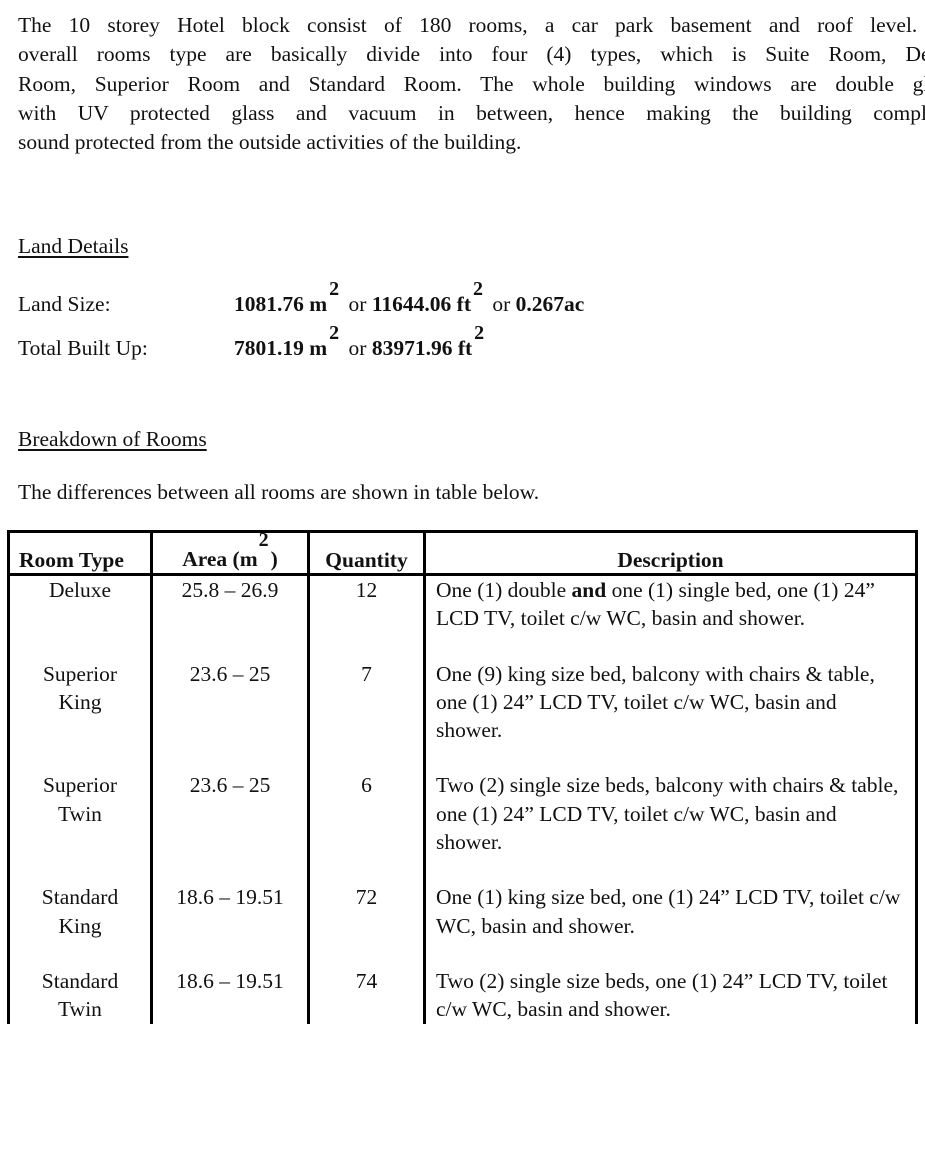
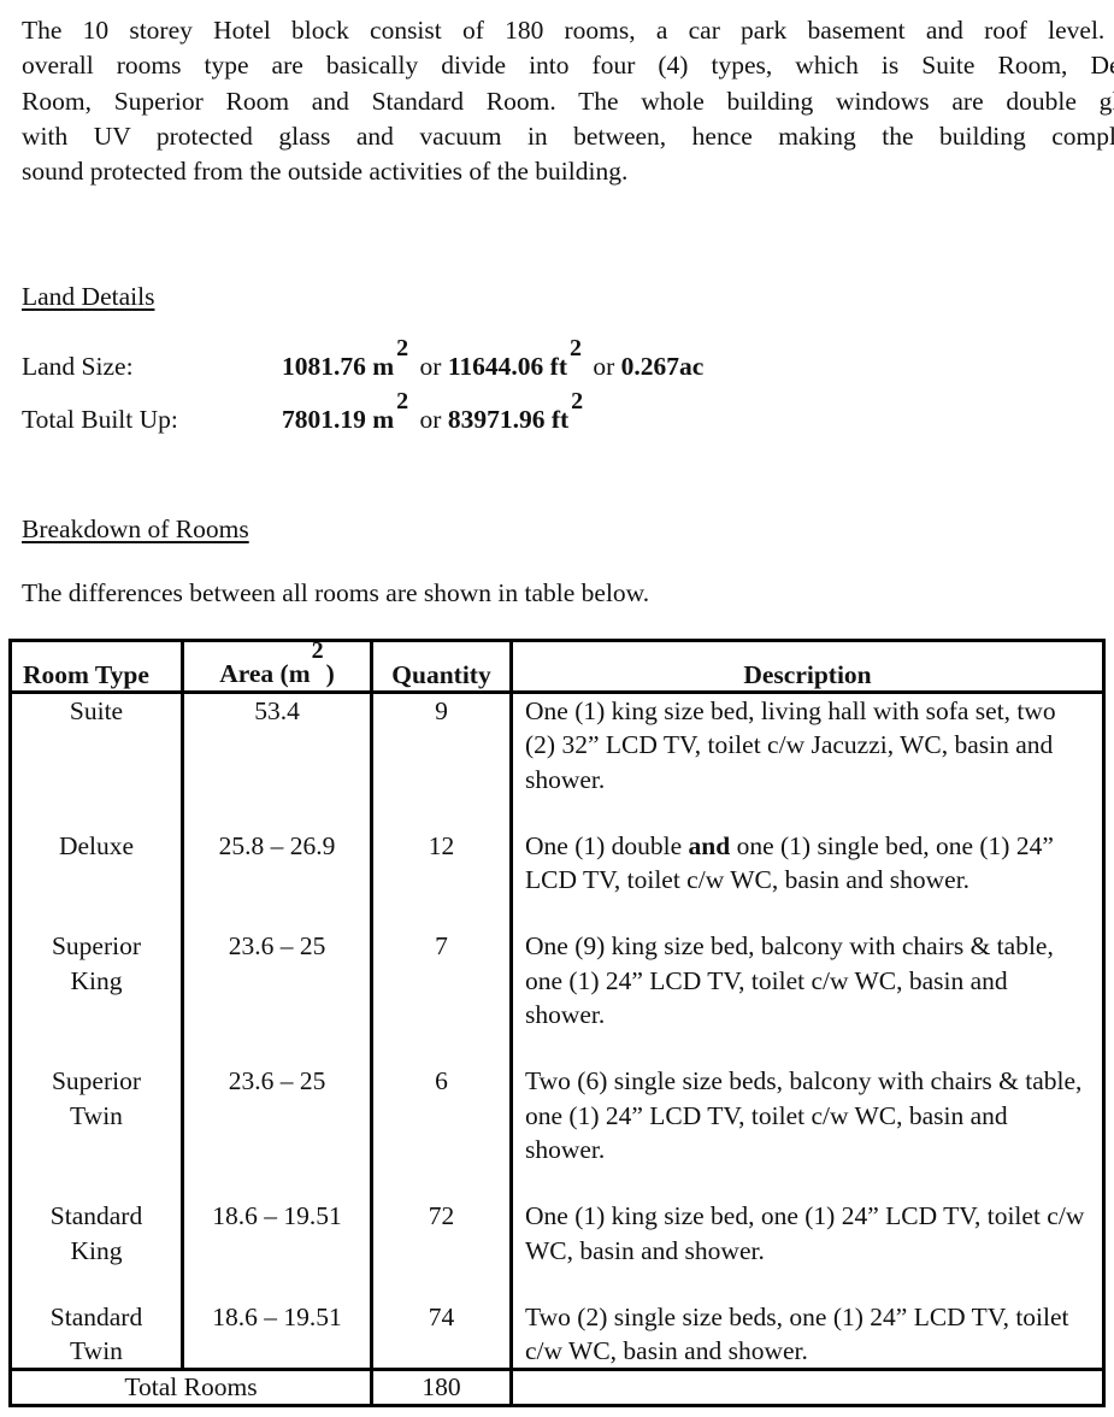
  The 10 storey Hotel block consist of 180 rooms, a car park basement and roof level.
  overall rooms type are basically divide into four (4) types, which is Suite Room, D
  Room, Superior Room and Standard Room. The whole building windows are double g
  with UV protected glass and vacuum in between, hence making the building compl
  sound protected from the outside activities of the building.
  Land Details
  Land Size:
  1081.76 m2 or 11644.06 ft2 or 0.267ac
  Total Built Up:
  7801.19 m2 or 83971.96 ft2
  Breakdown of Rooms
  The differences between all rooms are shown in table below.
  Room Type	Area (m2)	Quantity	Description
+ Suite	53.4	9	One (1) king size bed, living hall with sofa set, two (2) 32” LCD TV, toilet c/w Jacuzzi, WC, basin and shower.
  Deluxe	25.8 – 26.9	12	One (1) double and one (1) single bed, one (1) 24” LCD TV, toilet c/w WC, basin and shower.
  SuperiorKing	23.6 – 25	7	One (9) king size bed, balcony with chairs & table, one (1) 24” LCD TV, toilet c/w WC, basin and shower.
- SuperiorTwin	23.6 – 25	6	Two (2) single size beds, balcony with chairs & table, one (1) 24” LCD TV, toilet c/w WC, basin and shower.
+ SuperiorTwin	23.6 – 25	6	Two (6) single size beds, balcony with chairs & table, one (1) 24” LCD TV, toilet c/w WC, basin and shower.
  StandardKing	18.6 – 19.51	72	One (1) king size bed, one (1) 24” LCD TV, toilet c/w WC, basin and shower.
  StandardTwin	18.6 – 19.51	74	Two (2) single size beds, one (1) 24” LCD TV, toilet c/w WC, basin and shower.
+ Total Rooms	180
